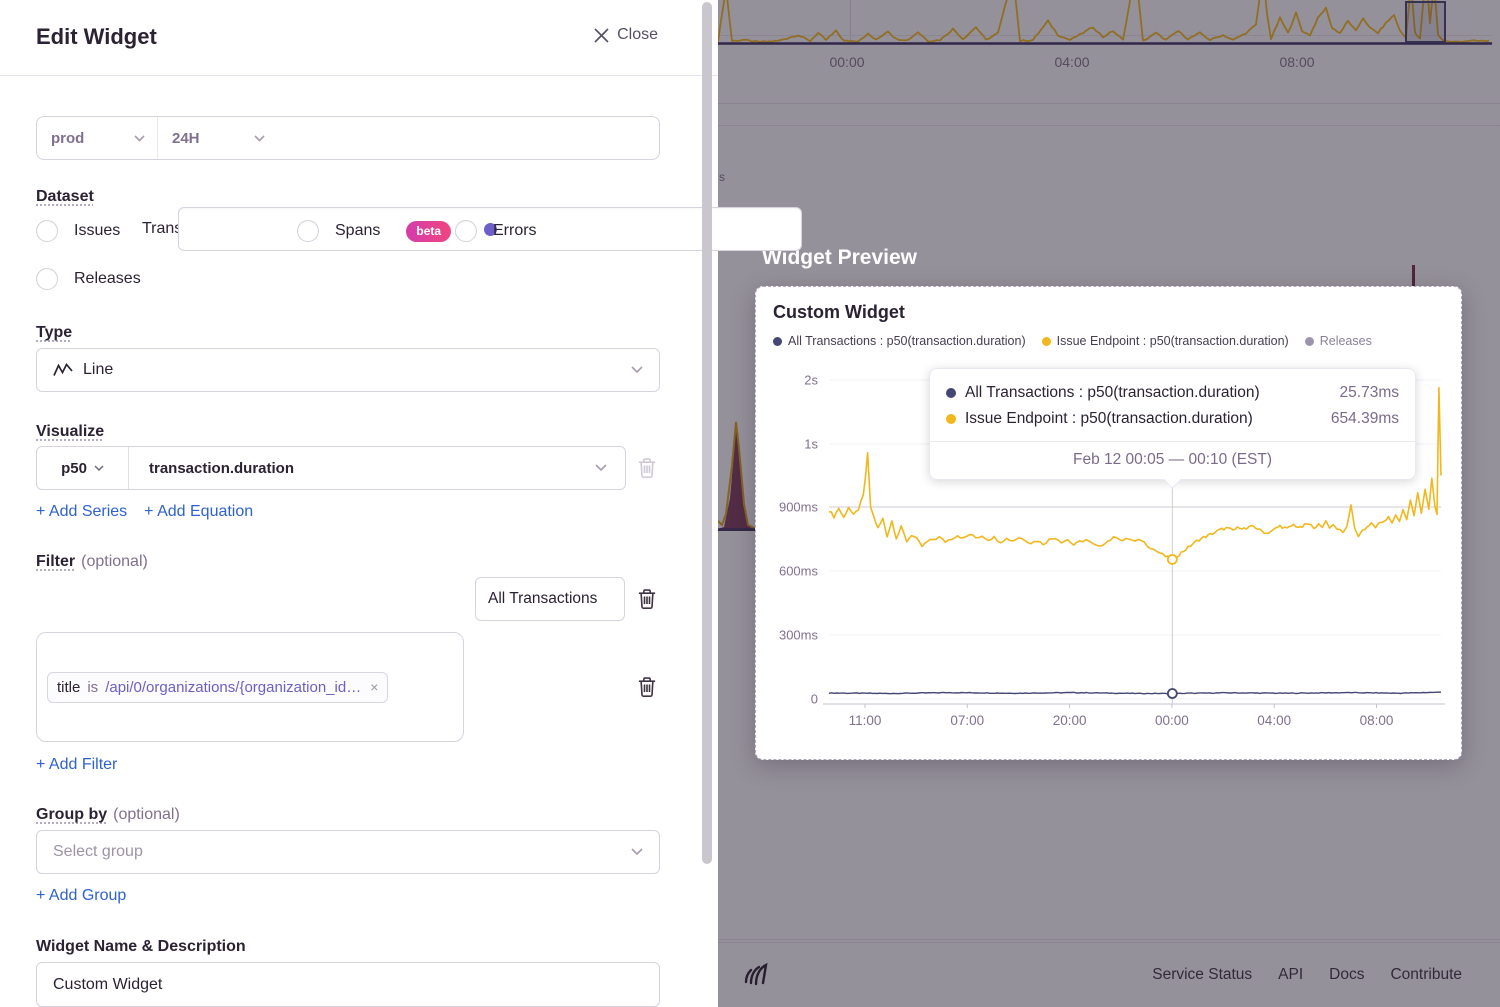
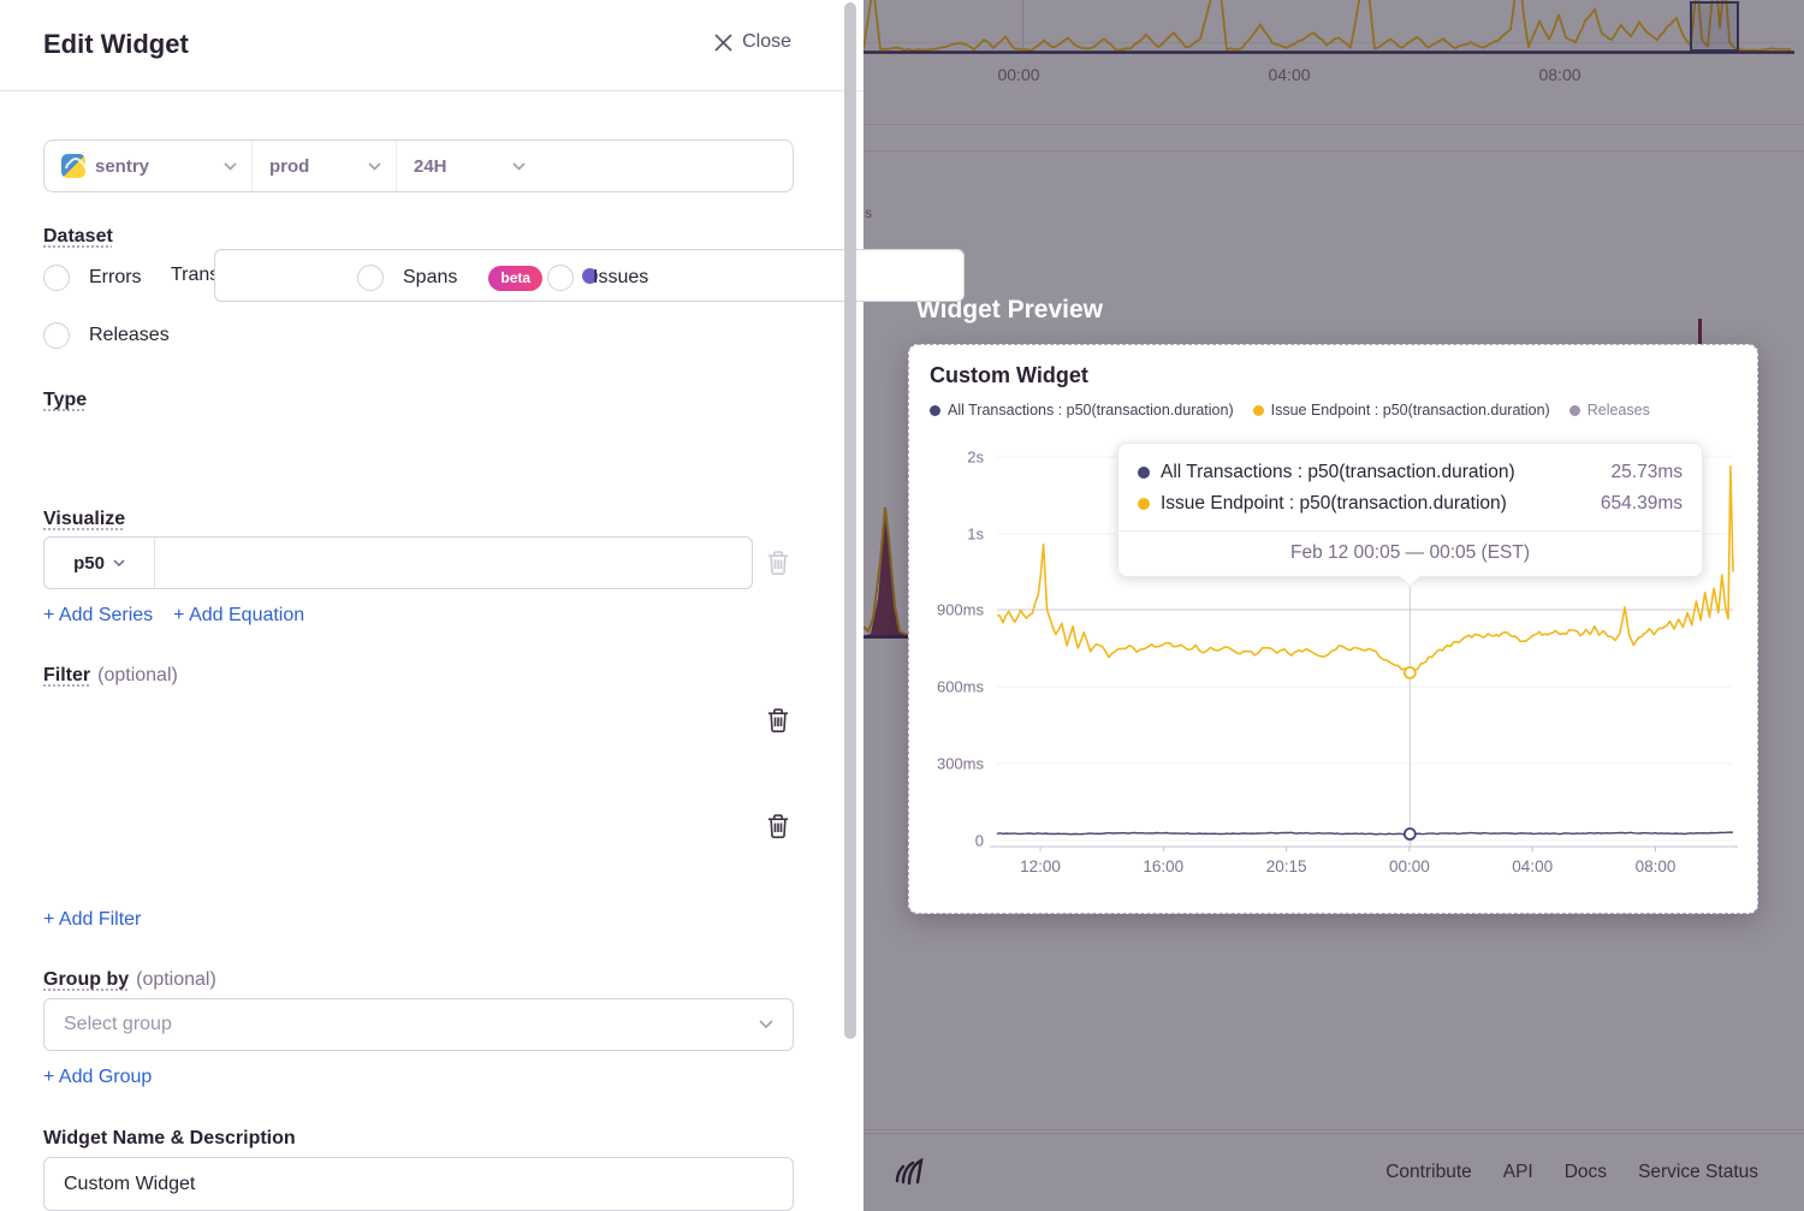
  00:00
  04:00
  08:00
  s
- Service Status
+ Contribute
  API
  Docs
- Contribute
+ Service Status
  Widget Preview
  Custom Widget
  All Transactions : p50(transaction.duration)
  Issue Endpoint : p50(transaction.duration)
  Releases
  0
  300ms
  600ms
  900ms
  1s
  2s
- 11:00
+ 12:00
- 07:00
+ 16:00
- 20:00
+ 20:15
  00:00
  04:00
  08:00
  All Transactions : p50(transaction.duration)
  25.73ms
  Issue Endpoint : p50(transaction.duration)
  654.39ms
- Feb 12 00:05 — 00:10 (EST)
+ Feb 12 00:05 — 00:05 (EST)
  Edit Widget
  Close
+ sentry
  prod
  24H
  Dataset
- Issues
+ Errors
  Spans
  beta
- Errors
+ Issues
  Releases
  Type
- Line
  Visualize
  p50
- transaction.duration
  + Add Series
  + Add Equation
  Filter (optional)
- All Transactions
- title
- is
- /api/0/organizations/{organization_id…
- ×
  + Add Filter
  Group by (optional)
  Select group
  + Add Group
  Widget Name & Description
  Custom Widget
